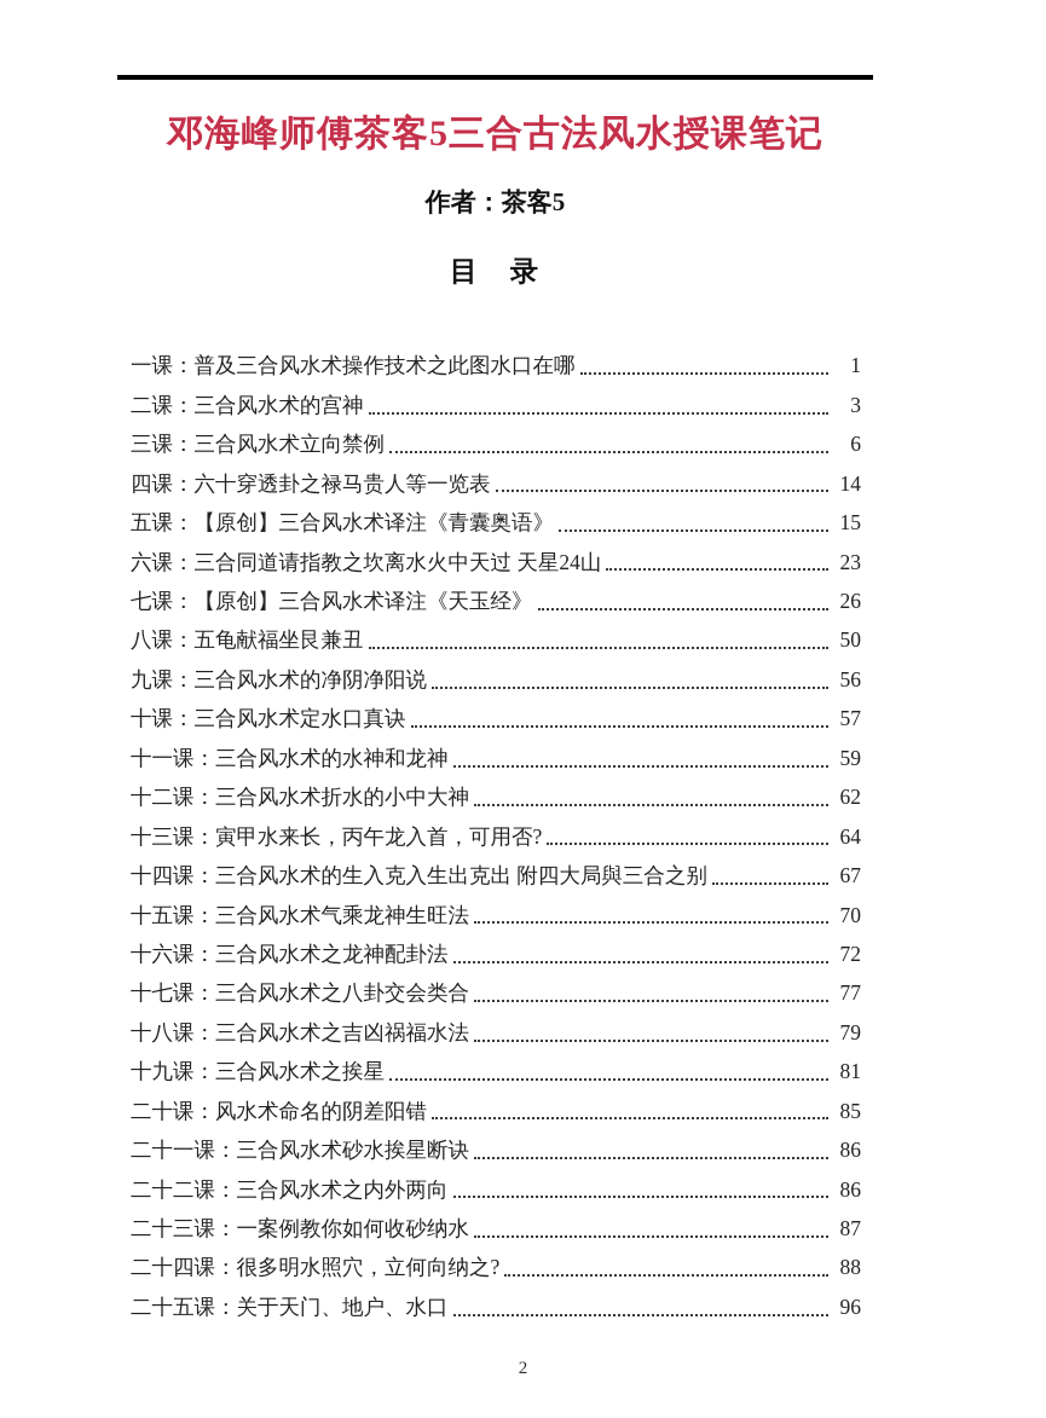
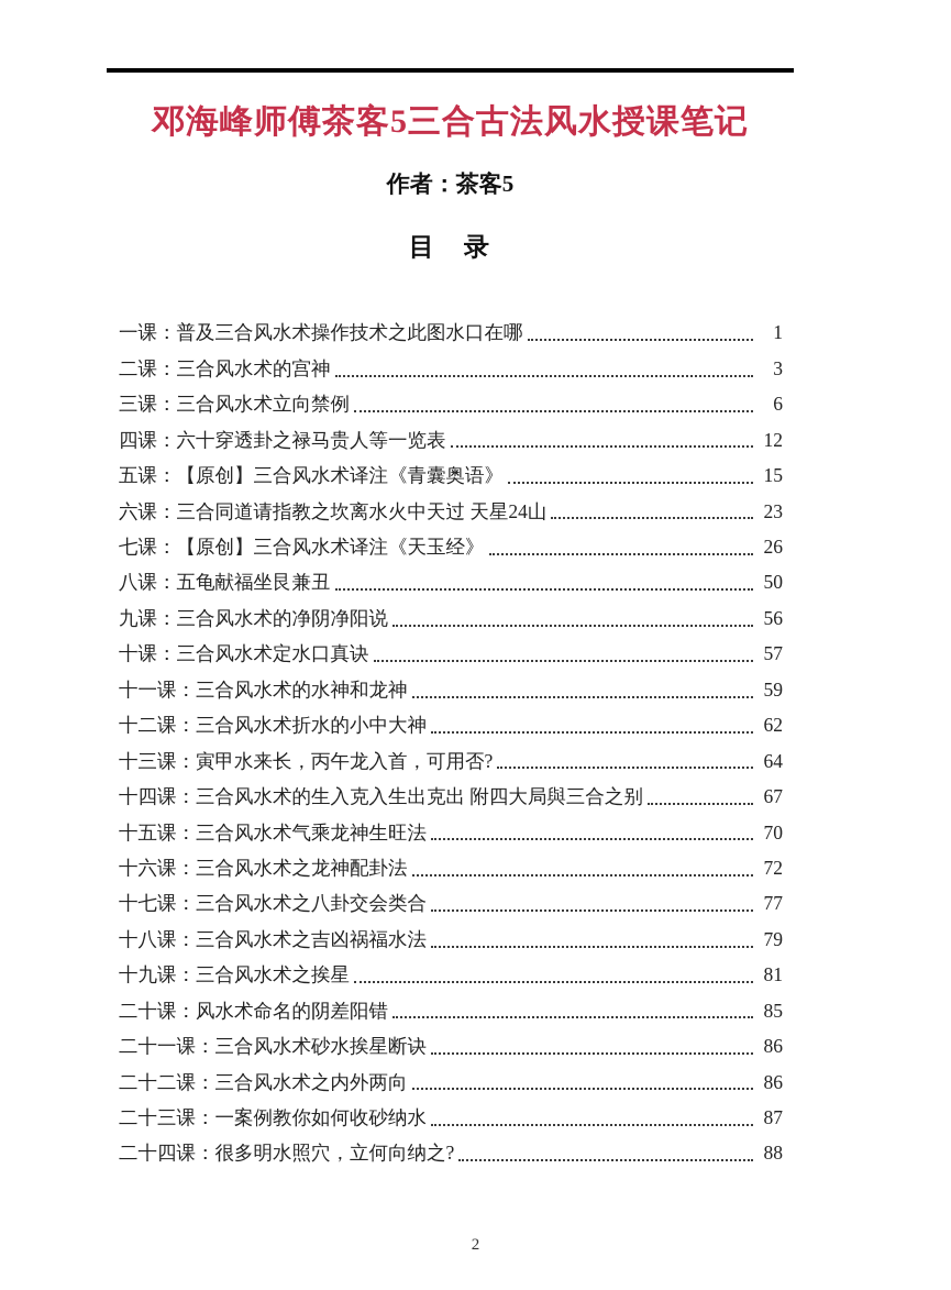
  邓海峰师傅茶客5三合古法风水授课笔记
  作者：茶客5
  目 录
  一课：普及三合风水术操作技术之此图水口在哪
  1
  二课：三合风水术的宫神
  3
  三课：三合风水术立向禁例
  6
  四课：六十穿透卦之禄马贵人等一览表
- 14
+ 12
  五课：【原创】三合风水术译注《青囊奥语》
  15
  六课：三合同道请指教之坎离水火中天过 天星24山
  23
  七课：【原创】三合风水术译注《天玉经》
  26
  八课：五龟献福坐艮兼丑
  50
  九课：三合风水术的净阴净阳说
  56
  十课：三合风水术定水口真诀
  57
  十一课：三合风水术的水神和龙神
  59
  十二课：三合风水术折水的小中大神
  62
  十三课：寅甲水来长，丙午龙入首，可用否?
  64
  十四课：三合风水术的生入克入生出克出 附四大局與三合之别
  67
  十五课：三合风水术气乘龙神生旺法
  70
  十六课：三合风水术之龙神配卦法
  72
  十七课：三合风水术之八卦交会类合
  77
  十八课：三合风水术之吉凶祸福水法
  79
  十九课：三合风水术之挨星
  81
  二十课：风水术命名的阴差阳错
  85
  二十一课：三合风水术砂水挨星断诀
  86
  二十二课：三合风水术之内外两向
  86
  二十三课：一案例教你如何收砂纳水
  87
  二十四课：很多明水照穴，立何向纳之?
  88
- 二十五课：关于天门、地户、水口
- 96
  2
